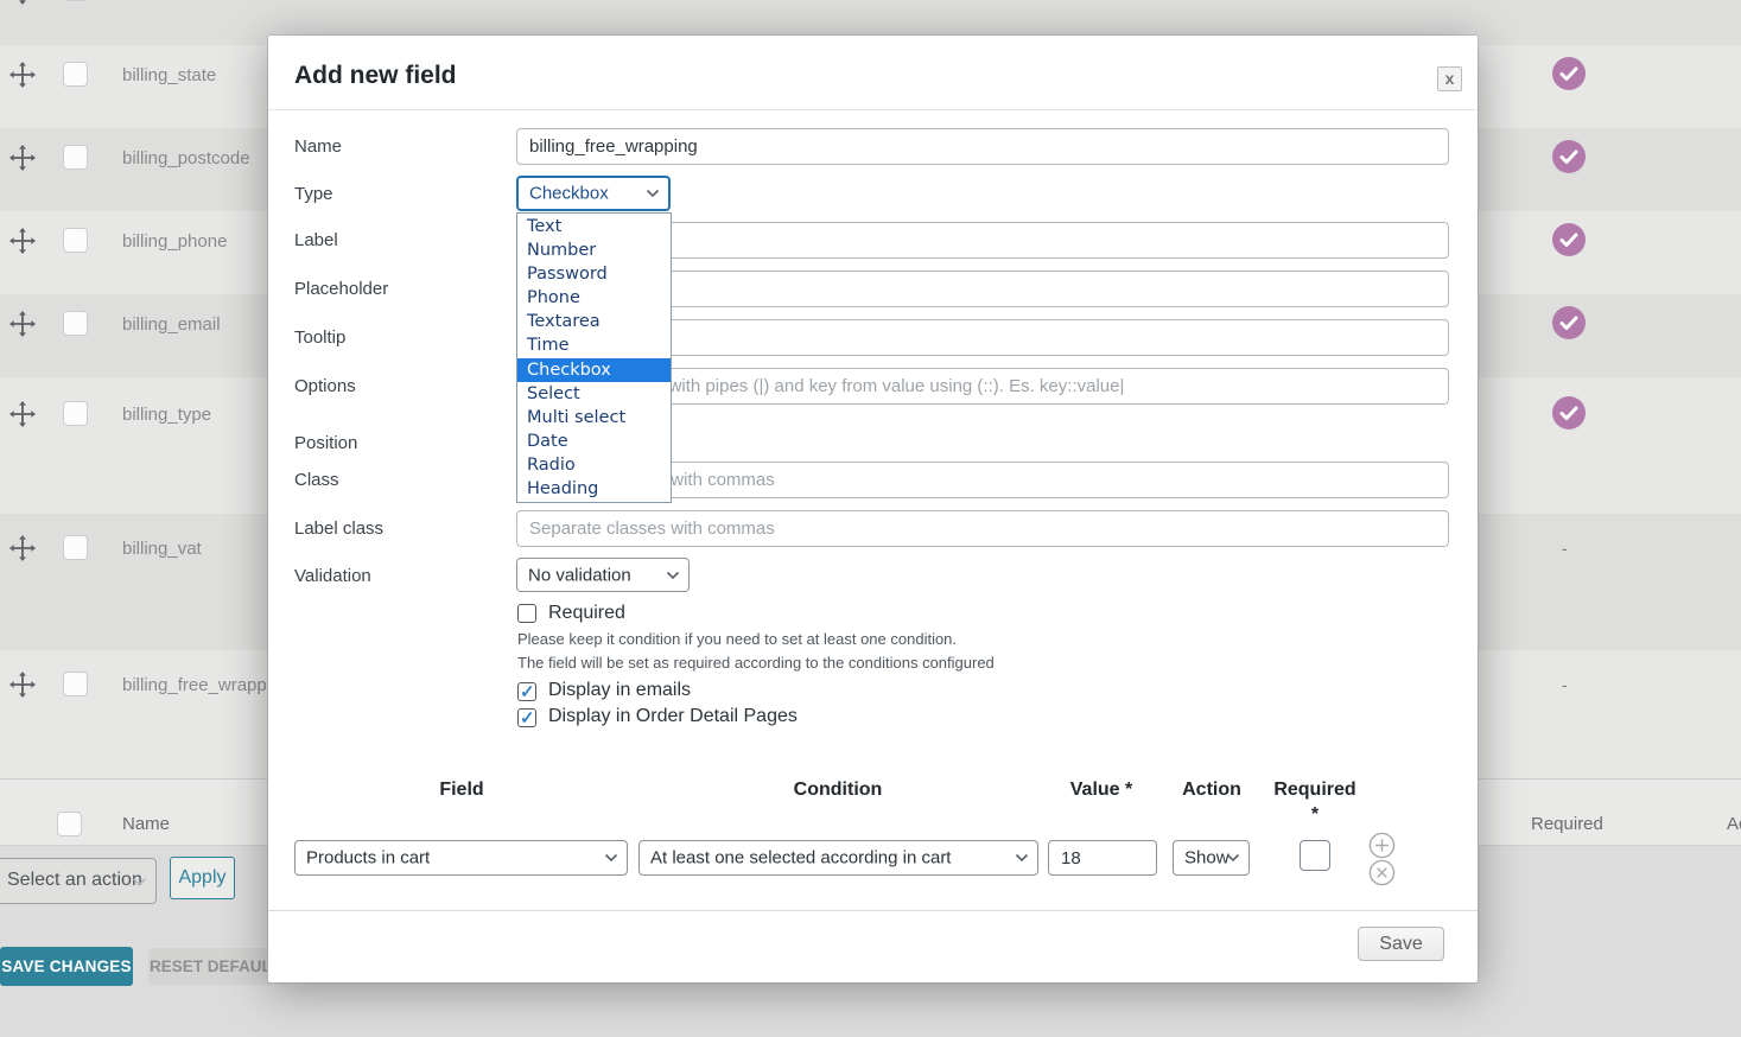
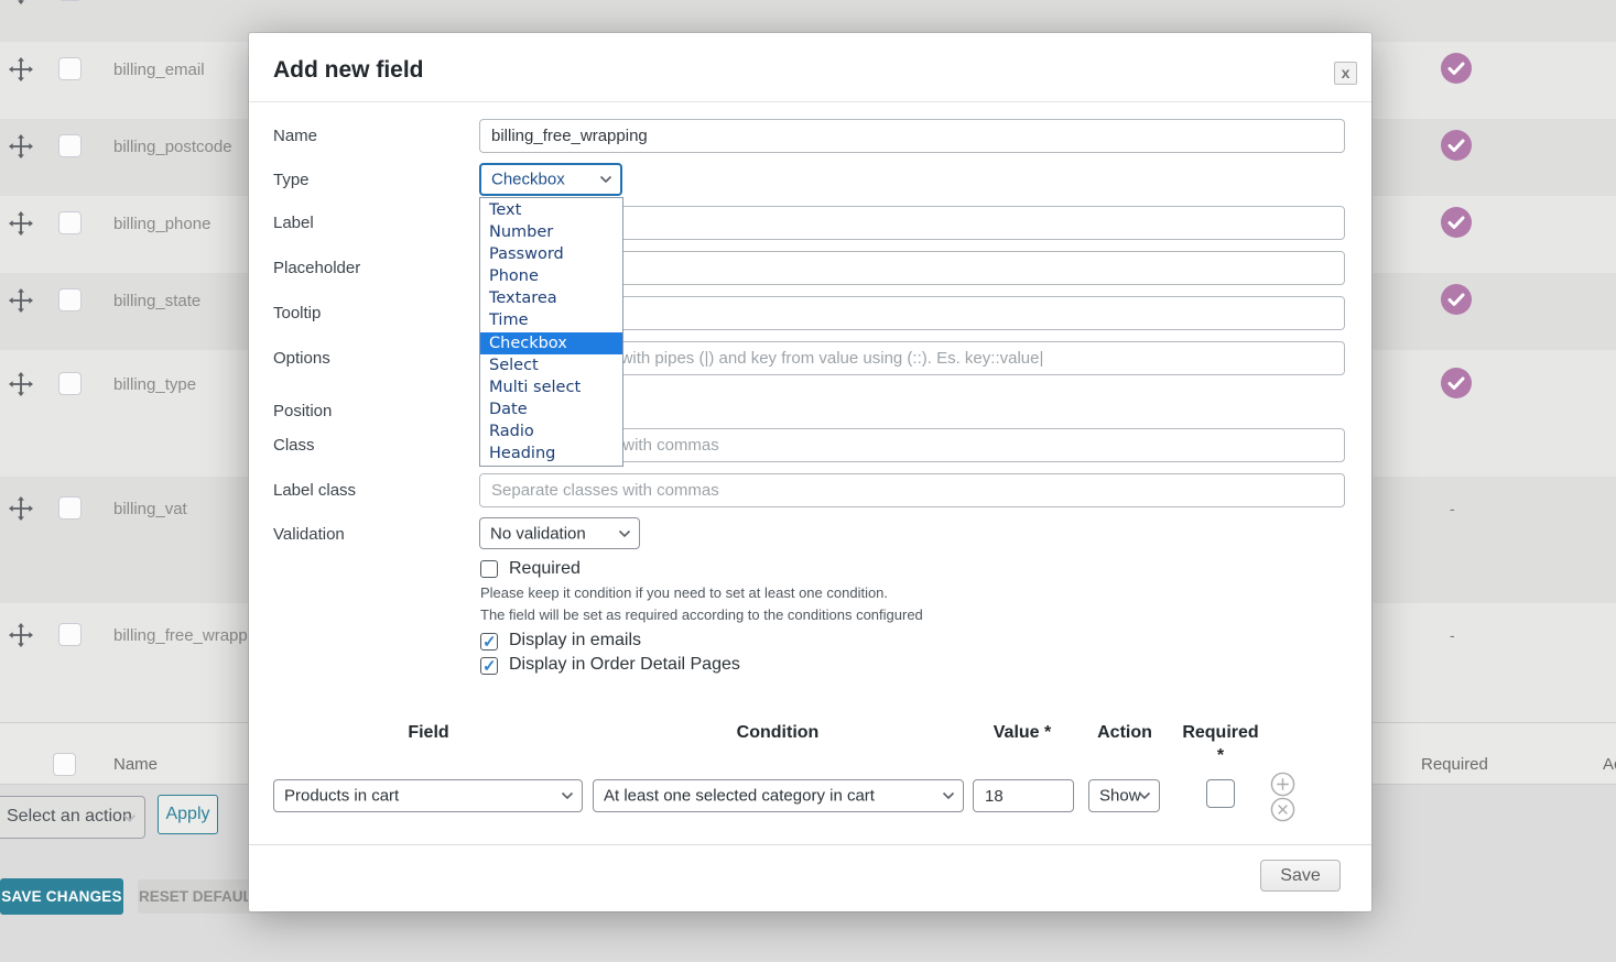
- billing_state
+ billing_email
  billing_postcode
  billing_phone
- billing_email
+ billing_state
  billing_type
  billing_vat
  -
  billing_free_wrapp
  -
  Name
  Required
  Select an action
  Apply
  SAVE CHANGES
  RESET DEFAUL
  Add new field
  x
  Name
  Type
  Label
  Placeholder
  Tooltip
  Options
  Position
  Class
  Label class
  Validation
  billing_free_wrapping
  with pipes (|) and key from value using (::). Es. key::value|
  Separate classes with commas
  Checkbox
  Text
  Number
  Password
  Phone
  Textarea
  Time
  Checkbox
  Select
  Multi select
  Date
  Radio
  Heading
  No validation
  Required
  Please keep it condition if you need to set at least one condition.
  The field will be set as required according to the conditions configured
  Display in emails
  Display in Order Detail Pages
  Field
  Condition
  Value *
  Action
  Required
  *
  Products in cart
- At least one selected according in cart
+ At least one selected category in cart
  18
  Show
  Save
